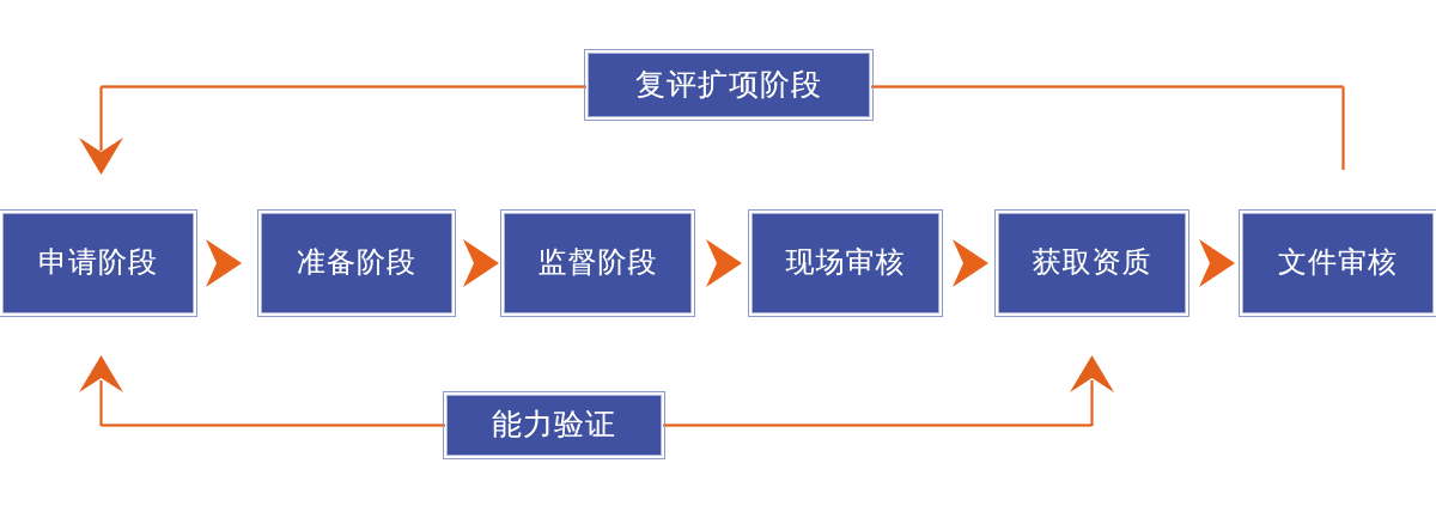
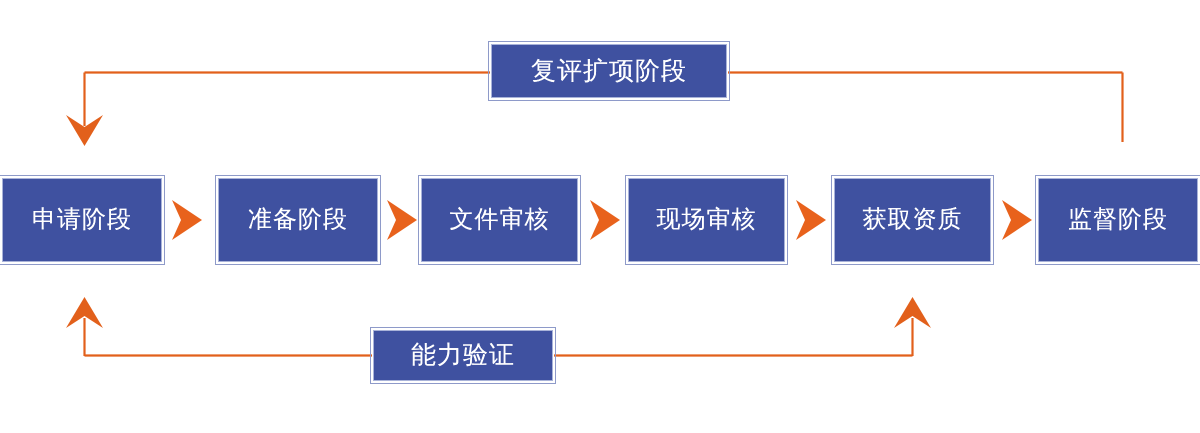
  申请阶段
  准备阶段
- 监督阶段
+ 文件审核
  现场审核
  获取资质
- 文件审核
+ 监督阶段
  复评扩项阶段
  能力验证
